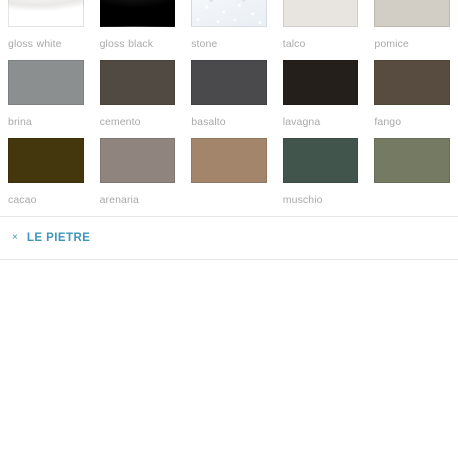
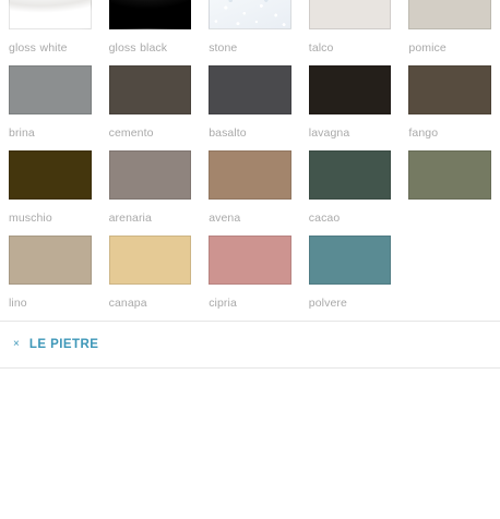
  gloss white
  gloss black
  stone
  talco
  pomice
  brina
  cemento
  basalto
  lavagna
  fango
- cacao
+ muschio
  arenaria
+ avena
- muschio
+ cacao
+ lino
+ canapa
+ cipria
+ polvere
  ×
  LE PIETRE
